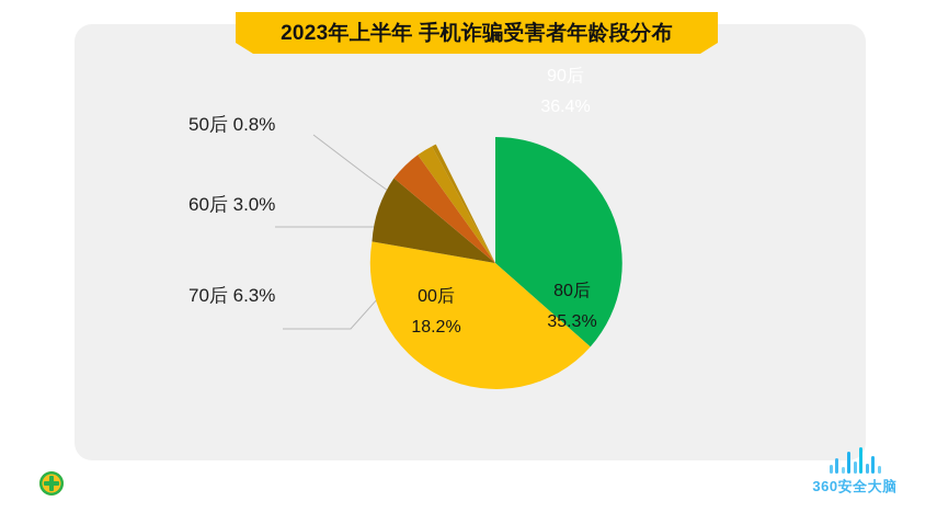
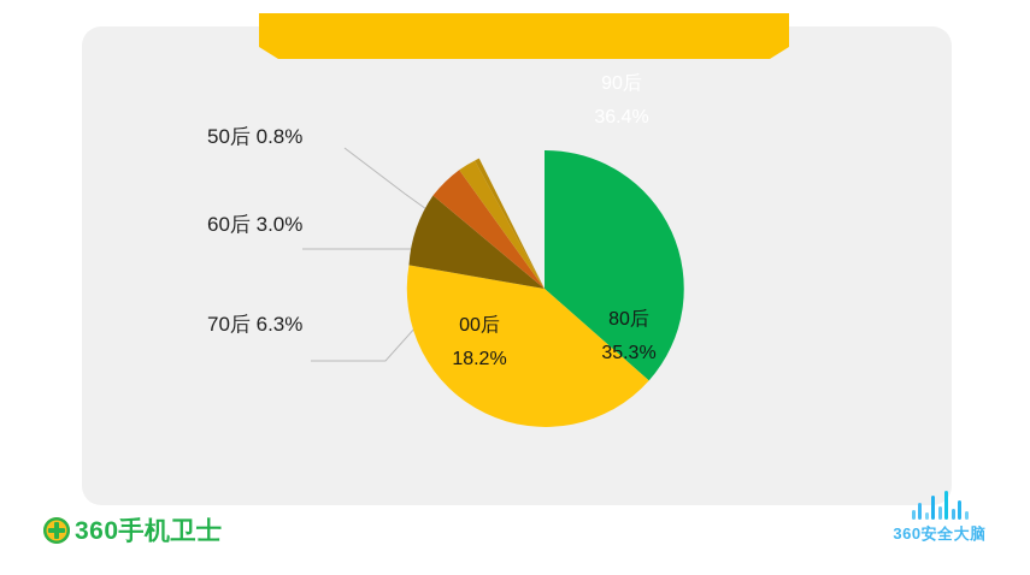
- 2023年上半年 手机诈骗受害者年龄段分布
  80后
  35.3%
  00后
  18.2%
  50后 0.8%
  60后 3.0%
  70后 6.3%
+ 360手机卫士
  360安全大脑
